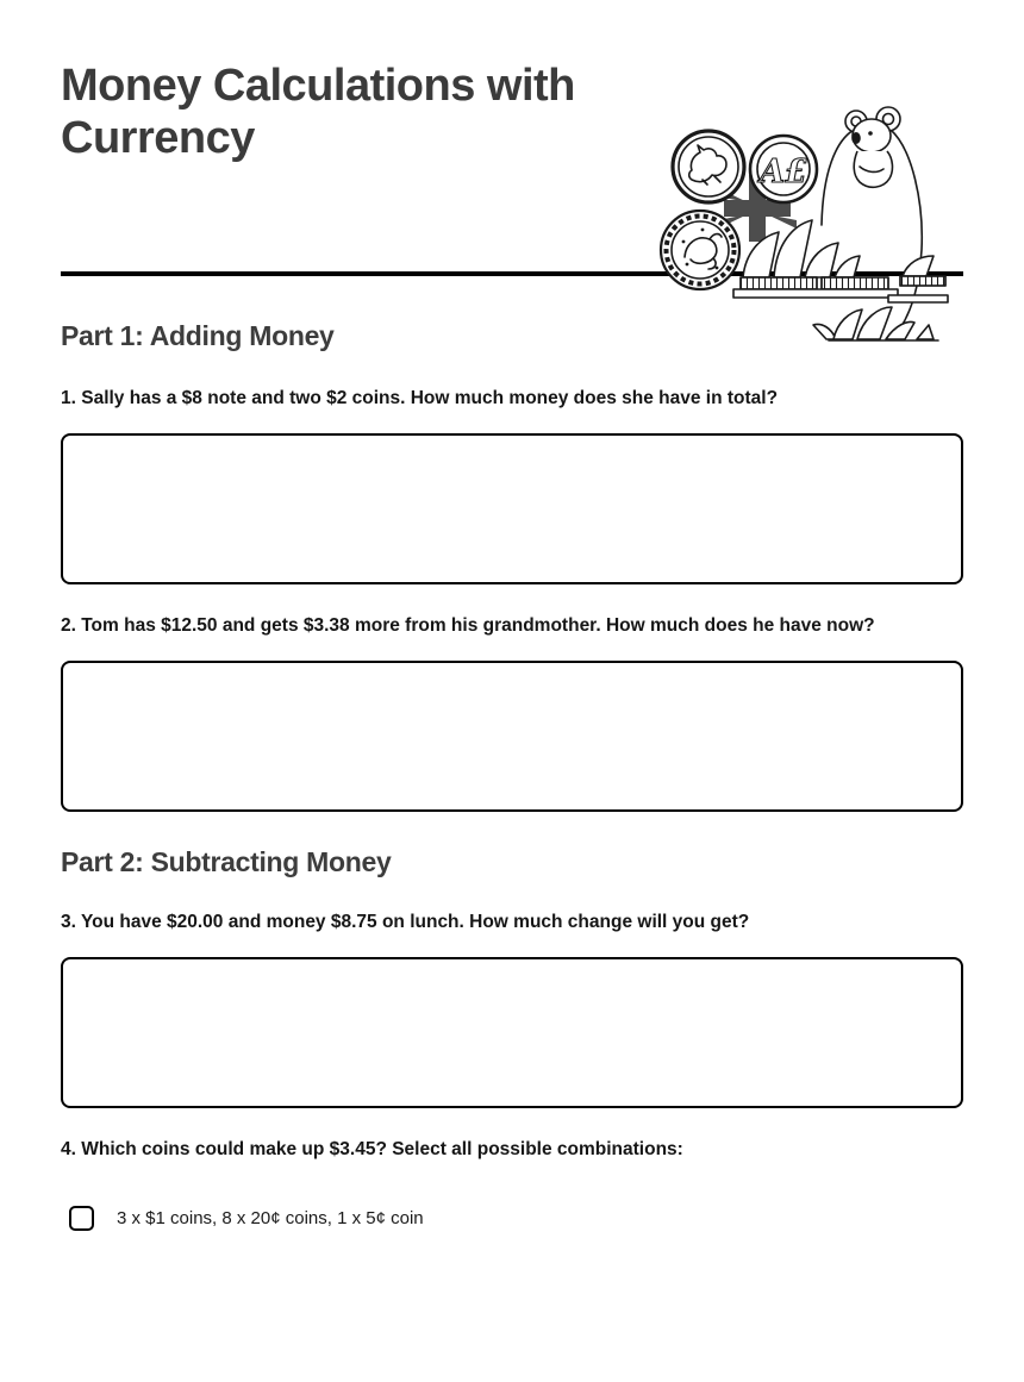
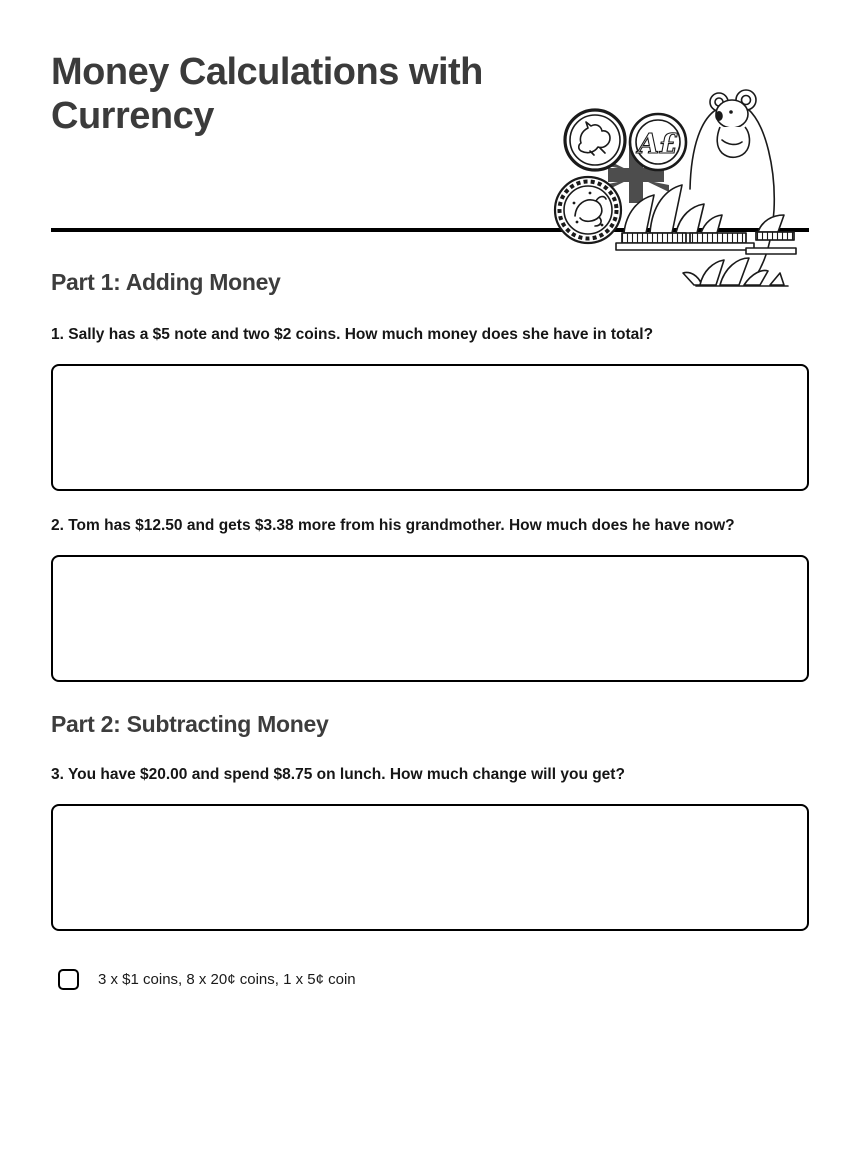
  Money Calculations with Currency
  A£
  Part 1: Adding Money
- 1. Sally has a $8 note and two $2 coins. How much money does she have in total?
+ 1. Sally has a $5 note and two $2 coins. How much money does she have in total?
  2. Tom has $12.50 and gets $3.38 more from his grandmother. How much does he have now?
  Part 2: Subtracting Money
- 3. You have $20.00 and money $8.75 on lunch. How much change will you get?
+ 3. You have $20.00 and spend $8.75 on lunch. How much change will you get?
- 4. Which coins could make up $3.45? Select all possible combinations:
  3 x $1 coins, 8 x 20¢ coins, 1 x 5¢ coin
